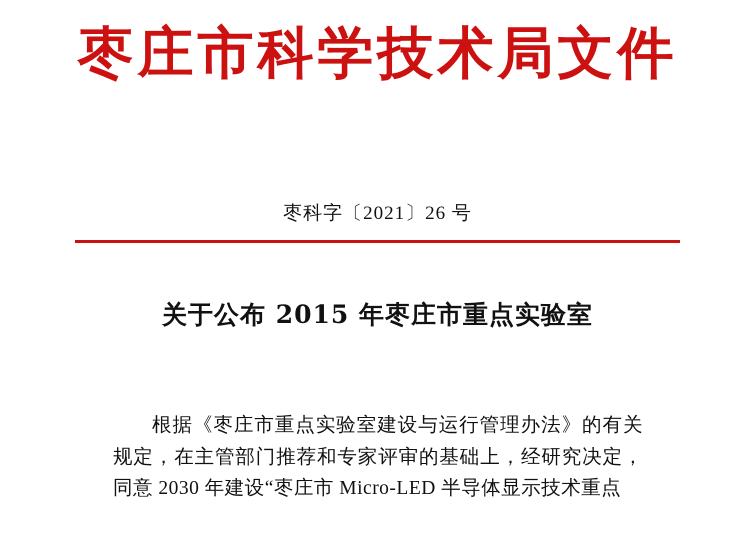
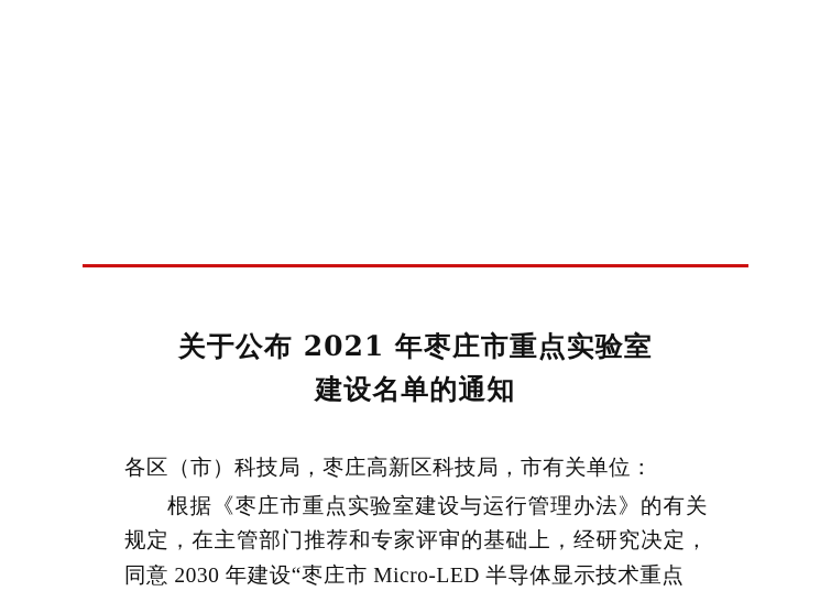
- 枣庄市科学技术局文件
- 枣科字〔2021〕26 号
- 关于公布 2015 年枣庄市重点实验室
+ 关于公布 2021 年枣庄市重点实验室
+ 建设名单的通知
+ 各区（市）科技局，枣庄高新区科技局，市有关单位：
  根据《枣庄市重点实验室建设与运行管理办法》的有关规定，在主管部门推荐和专家评审的基础上，经研究决定，同意 2030 年建设“枣庄市 Micro-LED 半导体显示技术重点
